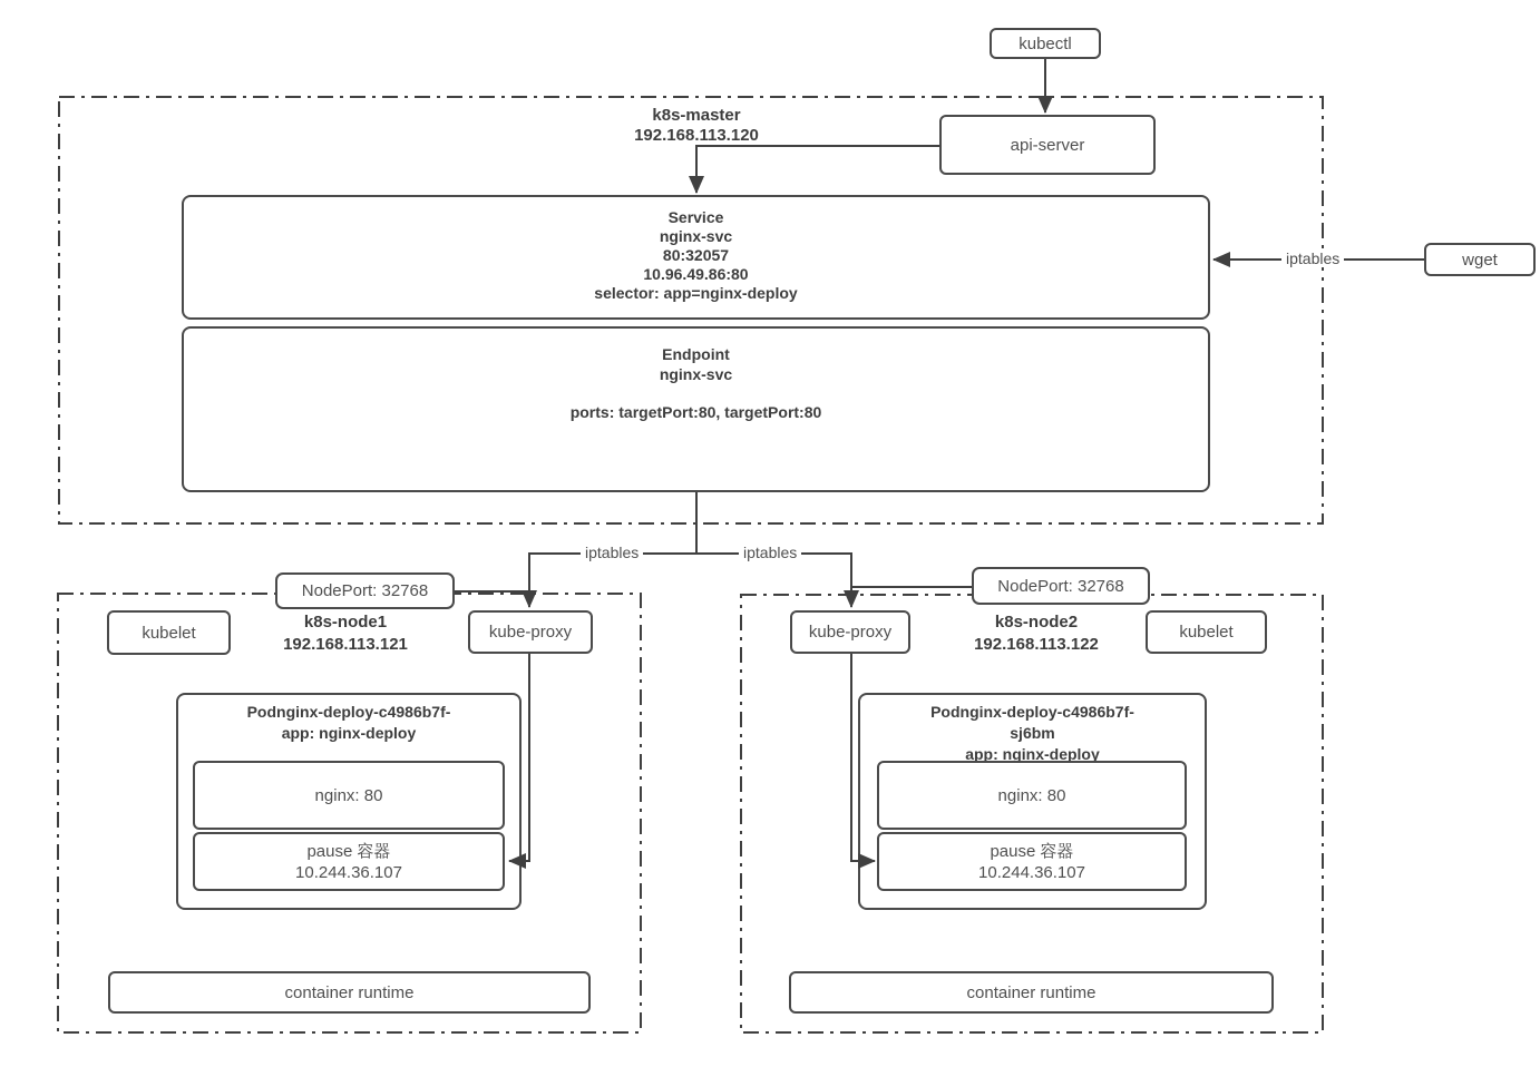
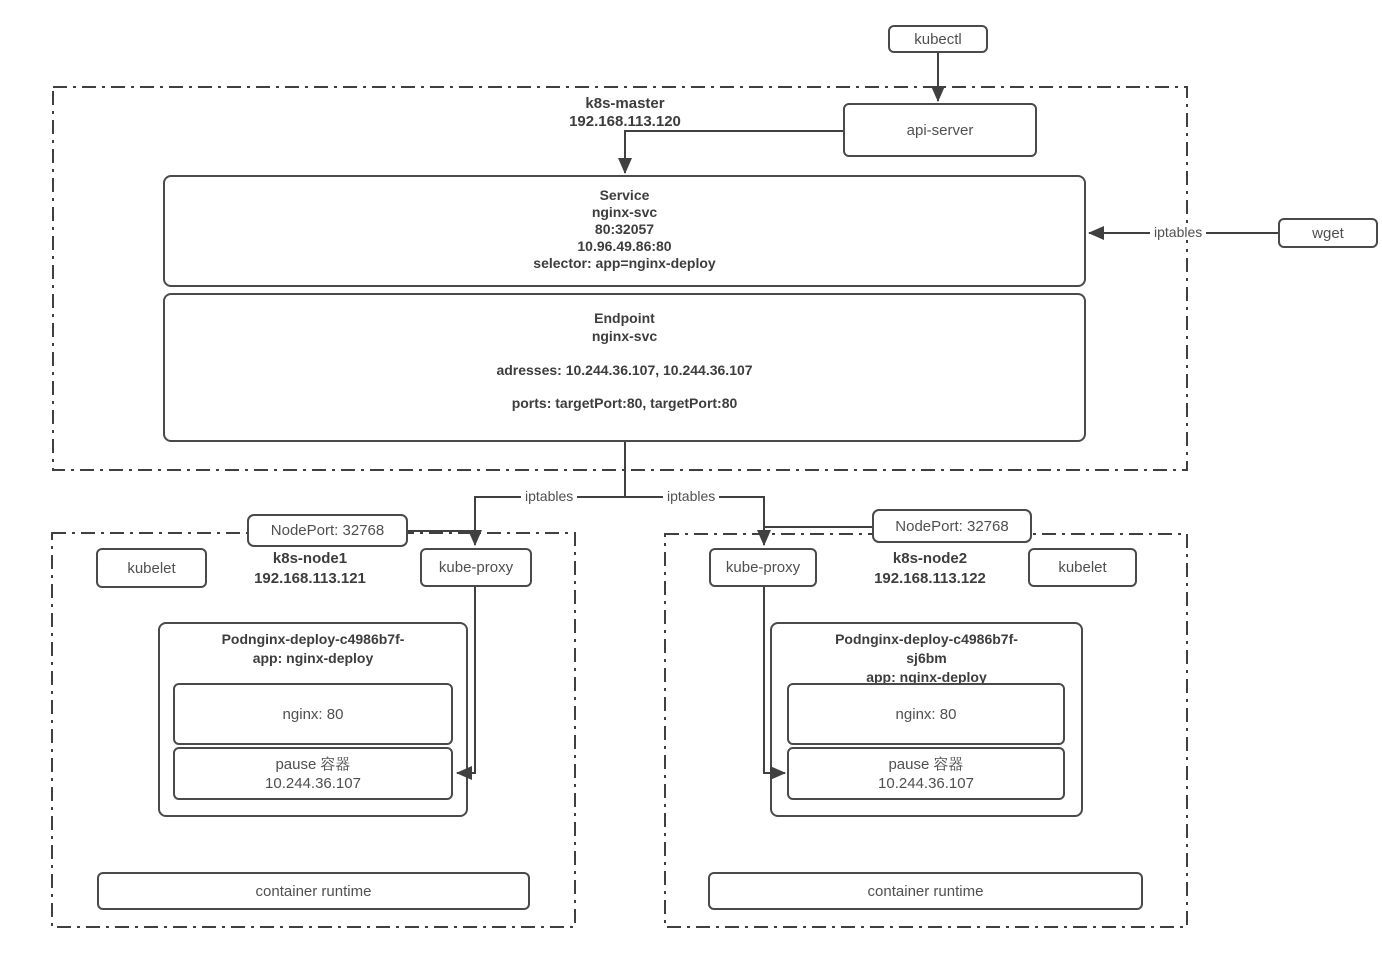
  kubectl
  api-server
  wget
  k8s-master
  192.168.113.120
  Service
  nginx-svc
  80:32057
  10.96.49.86:80
  selector: app=nginx-deploy
  Endpoint
  nginx-svc
+ adresses: 10.244.36.107, 10.244.36.107
  ports: targetPort:80, targetPort:80
  NodePort: 32768
  NodePort: 32768
  kubelet
  k8s-node1
  192.168.113.121
  kube-proxy
  kube-proxy
  k8s-node2
  192.168.113.122
  kubelet
  Podnginx-deploy-c4986b7f-
  app: nginx-deploy
  nginx: 80
  pause 容器
  10.244.36.107
  Podnginx-deploy-c4986b7f-
  sj6bm
  app: nginx-deploy
  nginx: 80
  pause 容器
  10.244.36.107
  container runtime
  container runtime
  iptables
  iptables
  iptables
